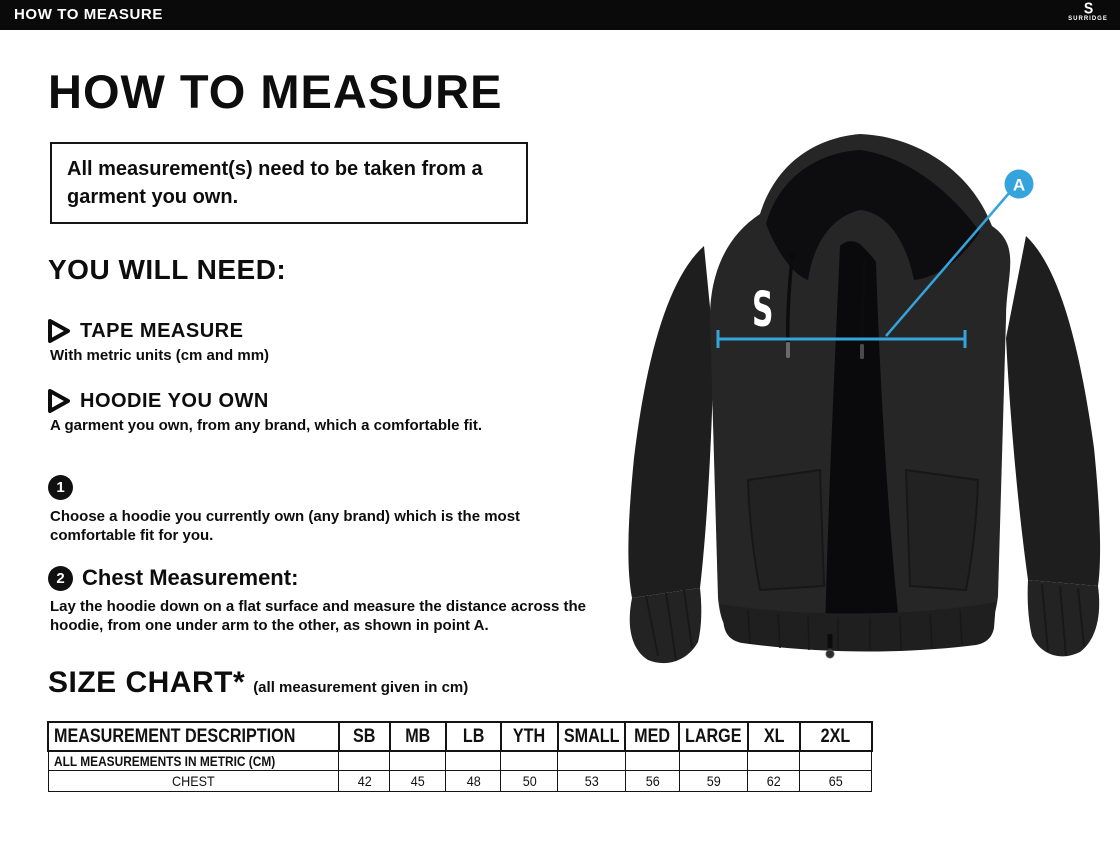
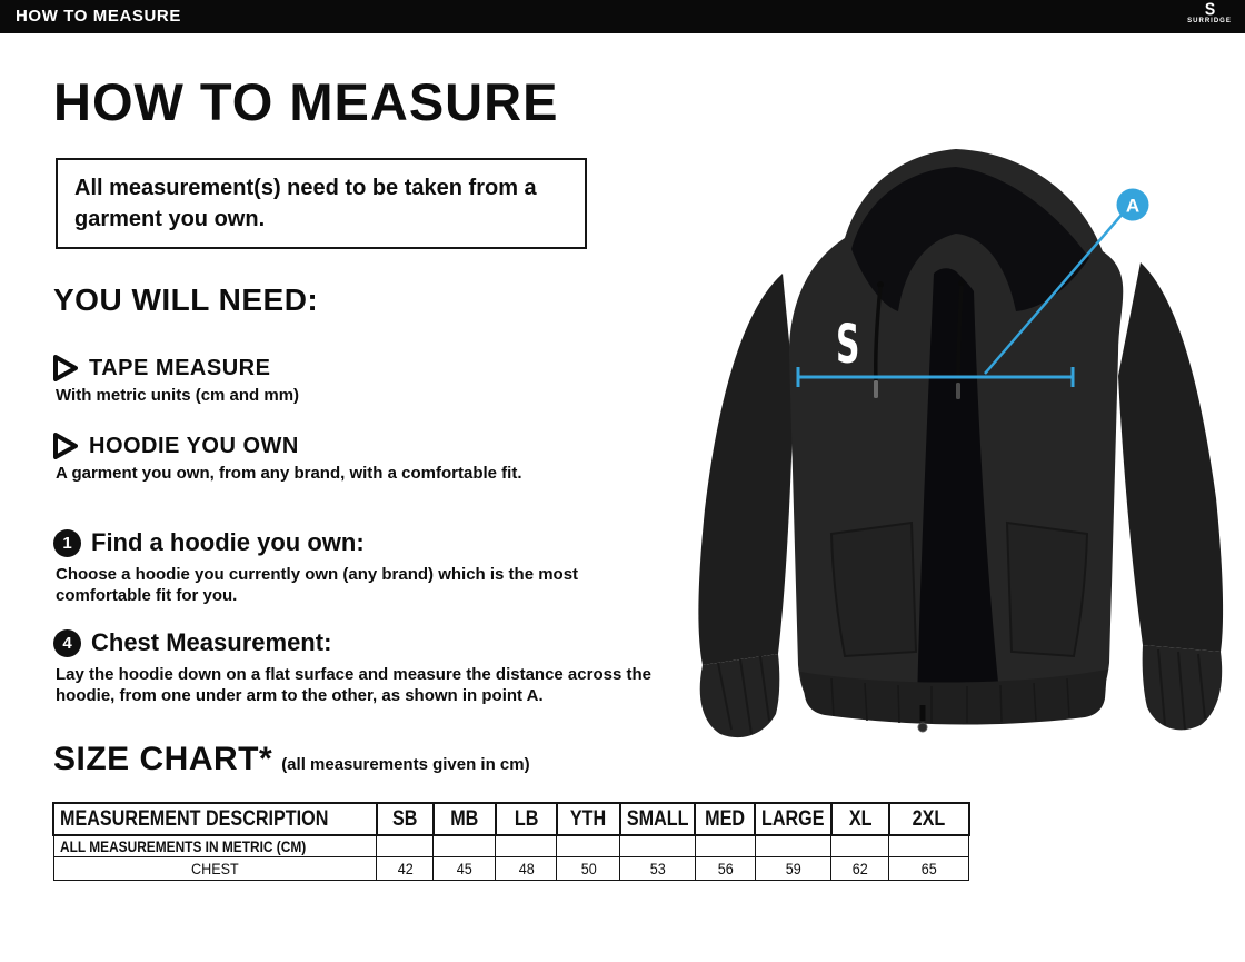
  HOW TO MEASURE
  S
  HOW TO MEASURE
  All measurement(s) need to be taken from a garment you own.
  YOU WILL NEED:
  TAPE MEASURE
  With metric units (cm and mm)
  HOODIE YOU OWN
- A garment you own, from any brand, which a comfortable fit.
+ A garment you own, from any brand, with a comfortable fit.
  1
+ Find a hoodie you own:
  Choose a hoodie you currently own (any brand) which is the most comfortable fit for you.
- 2
+ 4
  Chest Measurement:
  Lay the hoodie down on a flat surface and measure the distance across the hoodie, from one under arm to the other, as shown in point A.
  SIZE CHART*
- (all measurement given in cm)
+ (all measurements given in cm)
  MEASUREMENT DESCRIPTION	SB	MB	LB	YTH	SMALL	MED	LARGE	XL	2XL
  ALL MEASUREMENTS IN METRIC (CM)
  CHEST	42	45	48	50	53	56	59	62	65
  S
  A
